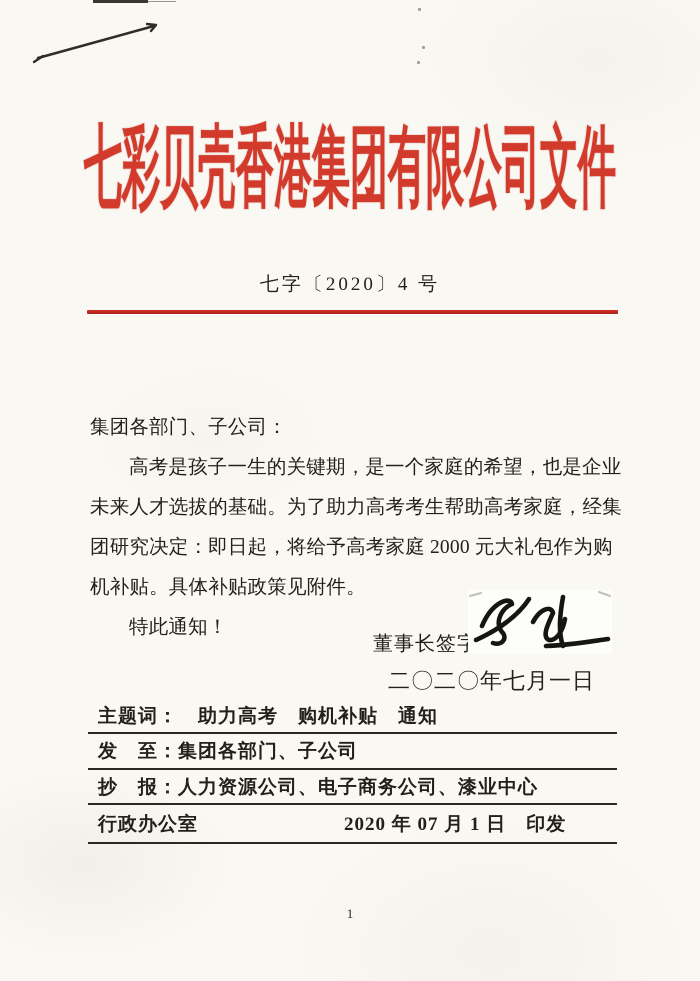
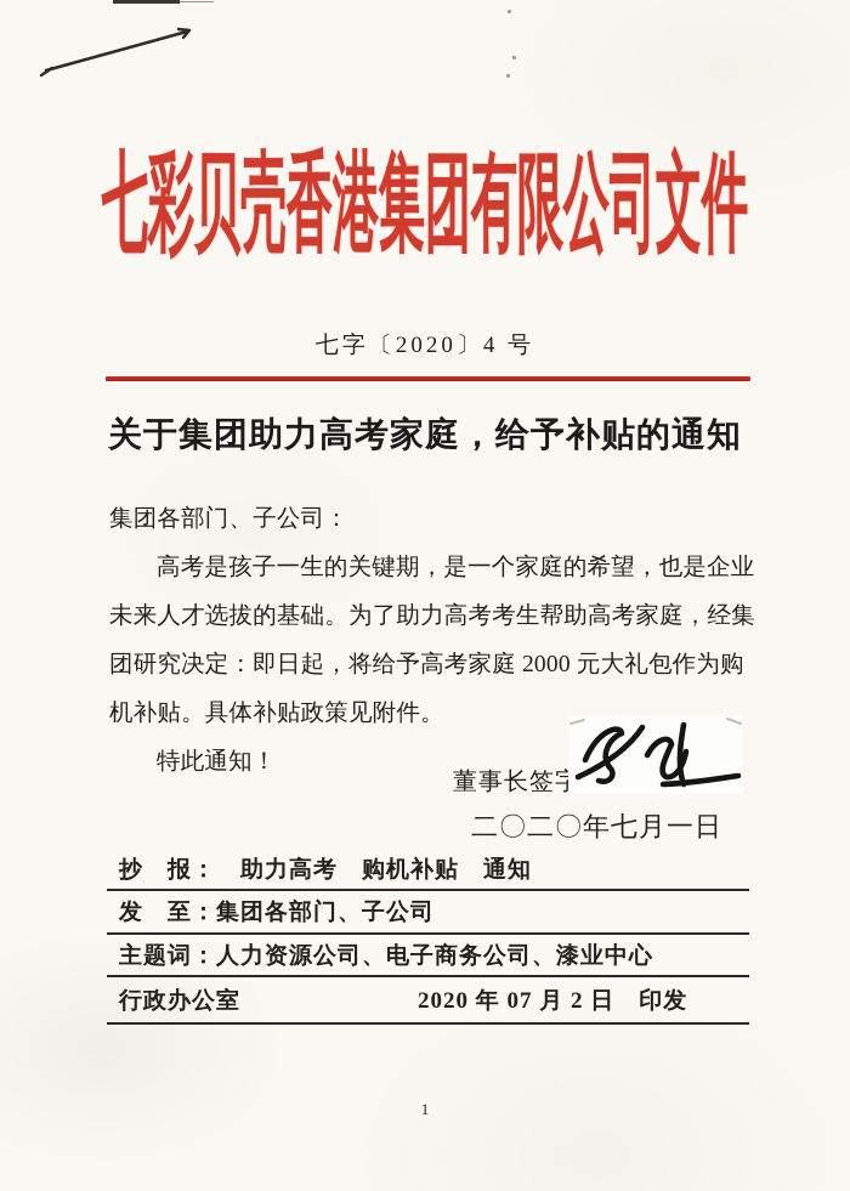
  七彩贝壳香港集团有限公司文件
  七字〔2020〕4 号
+ 关于集团助力高考家庭，给予补贴的通知
  集团各部门、子公司：
  高考是孩子一生的关键期，是一个家庭的希望，也是企业
  未来人才选拔的基础。为了助力高考考生帮助高考家庭，经集
  团研究决定：即日起，将给予高考家庭 2000 元大礼包作为购
  机补贴。具体补贴政策见附件。
  特此通知！
  董事长签字
  二〇二〇年七月一日
- 主题词：
+ 抄 报：
  助力高考 购机补贴 通知
  发 至：
  集团各部门、子公司
- 抄 报：
+ 主题词：
  人力资源公司、电子商务公司、漆业中心
  行政办公室
- 2020 年 07 月 1 日 印发
+ 2020 年 07 月 2 日 印发
  1
